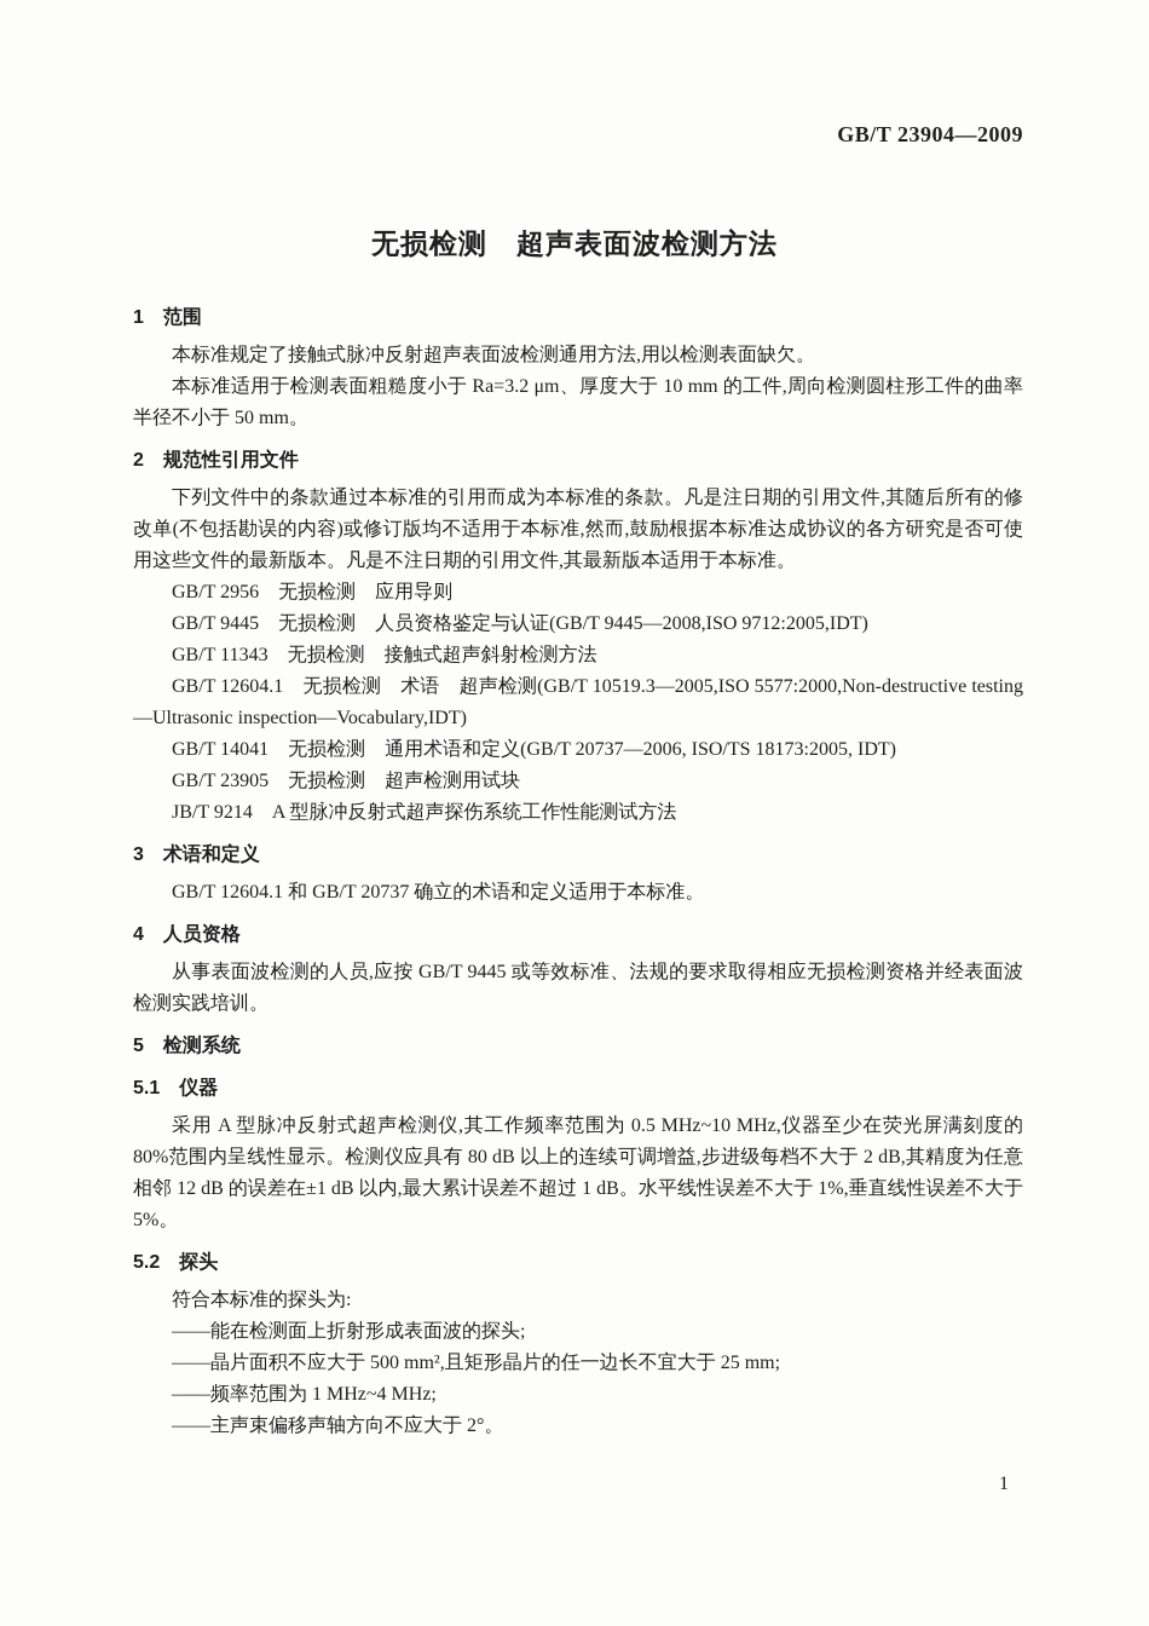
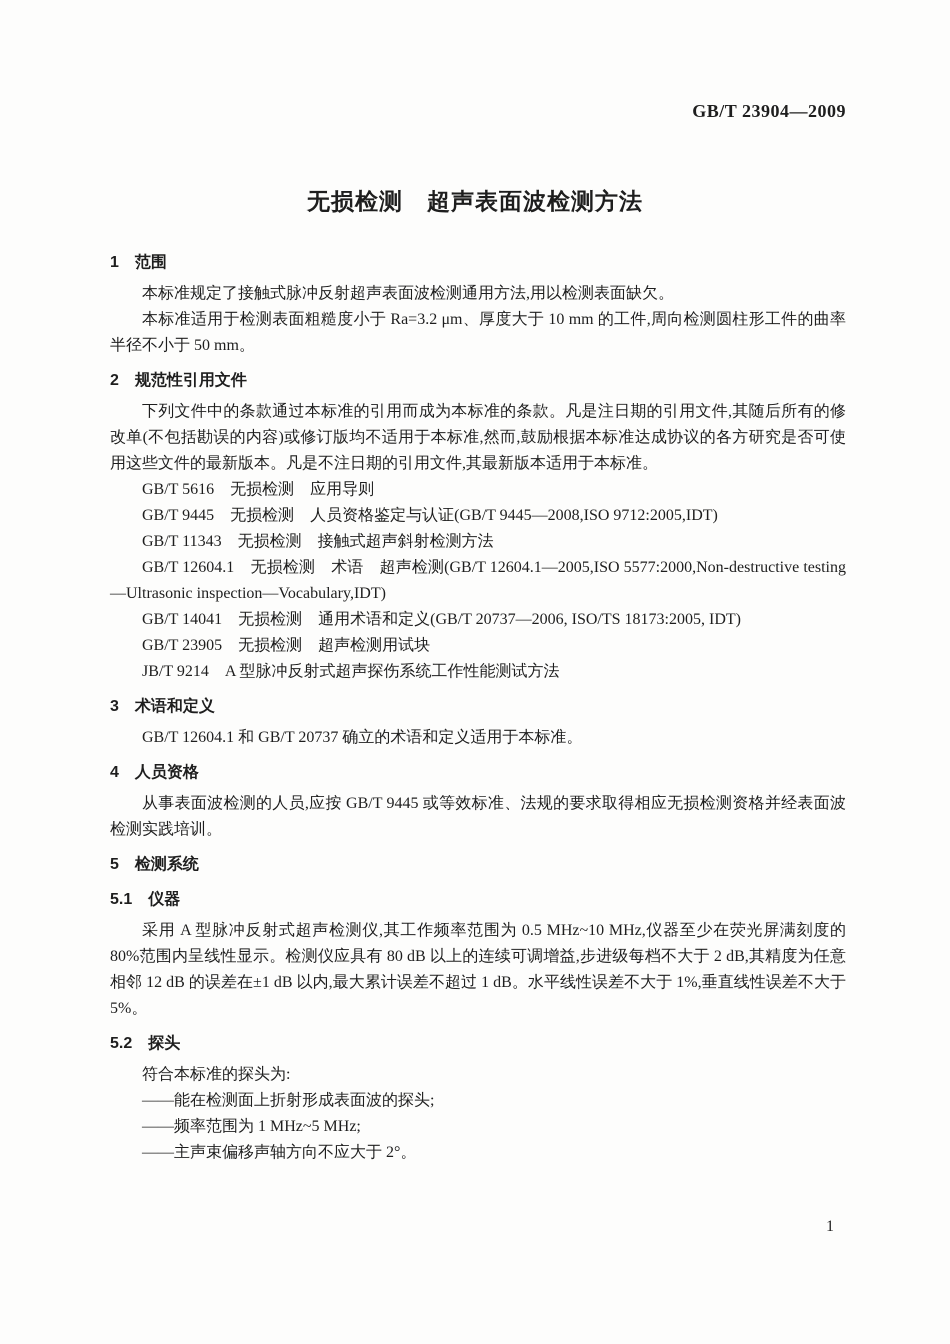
  GB/T 23904—2009
  无损检测 超声表面波检测方法
  1 范围
  本标准规定了接触式脉冲反射超声表面波检测通用方法,用以检测表面缺欠。
  本标准适用于检测表面粗糙度小于 Ra=3.2 μm、厚度大于 10 mm 的工件,周向检测圆柱形工件的曲率半径不小于 50 mm。
  2 规范性引用文件
  下列文件中的条款通过本标准的引用而成为本标准的条款。凡是注日期的引用文件,其随后所有的修改单(不包括勘误的内容)或修订版均不适用于本标准,然而,鼓励根据本标准达成协议的各方研究是否可使用这些文件的最新版本。凡是不注日期的引用文件,其最新版本适用于本标准。
- GB/T 2956 无损检测 应用导则
+ GB/T 5616 无损检测 应用导则
  GB/T 9445 无损检测 人员资格鉴定与认证(GB/T 9445—2008,ISO 9712:2005,IDT)
  GB/T 11343 无损检测 接触式超声斜射检测方法
- GB/T 12604.1 无损检测 术语 超声检测(GB/T 10519.3—2005,ISO 5577:2000,Non-destructive testing—Ultrasonic inspection—Vocabulary,IDT)
+ GB/T 12604.1 无损检测 术语 超声检测(GB/T 12604.1—2005,ISO 5577:2000,Non-destructive testing—Ultrasonic inspection—Vocabulary,IDT)
  GB/T 14041 无损检测 通用术语和定义(GB/T 20737—2006, ISO/TS 18173:2005, IDT)
  GB/T 23905 无损检测 超声检测用试块
  JB/T 9214 A 型脉冲反射式超声探伤系统工作性能测试方法
  3 术语和定义
  GB/T 12604.1 和 GB/T 20737 确立的术语和定义适用于本标准。
  4 人员资格
  从事表面波检测的人员,应按 GB/T 9445 或等效标准、法规的要求取得相应无损检测资格并经表面波检测实践培训。
  5 检测系统
  5.1 仪器
  采用 A 型脉冲反射式超声检测仪,其工作频率范围为 0.5 MHz~10 MHz,仪器至少在荧光屏满刻度的 80%范围内呈线性显示。检测仪应具有 80 dB 以上的连续可调增益,步进级每档不大于 2 dB,其精度为任意相邻 12 dB 的误差在±1 dB 以内,最大累计误差不超过 1 dB。水平线性误差不大于 1%,垂直线性误差不大于 5%。
  5.2 探头
  符合本标准的探头为:
  ——能在检测面上折射形成表面波的探头;
- ——晶片面积不应大于 500 mm²,且矩形晶片的任一边长不宜大于 25 mm;
- ——频率范围为 1 MHz~4 MHz;
+ ——频率范围为 1 MHz~5 MHz;
  ——主声束偏移声轴方向不应大于 2°。
  1
